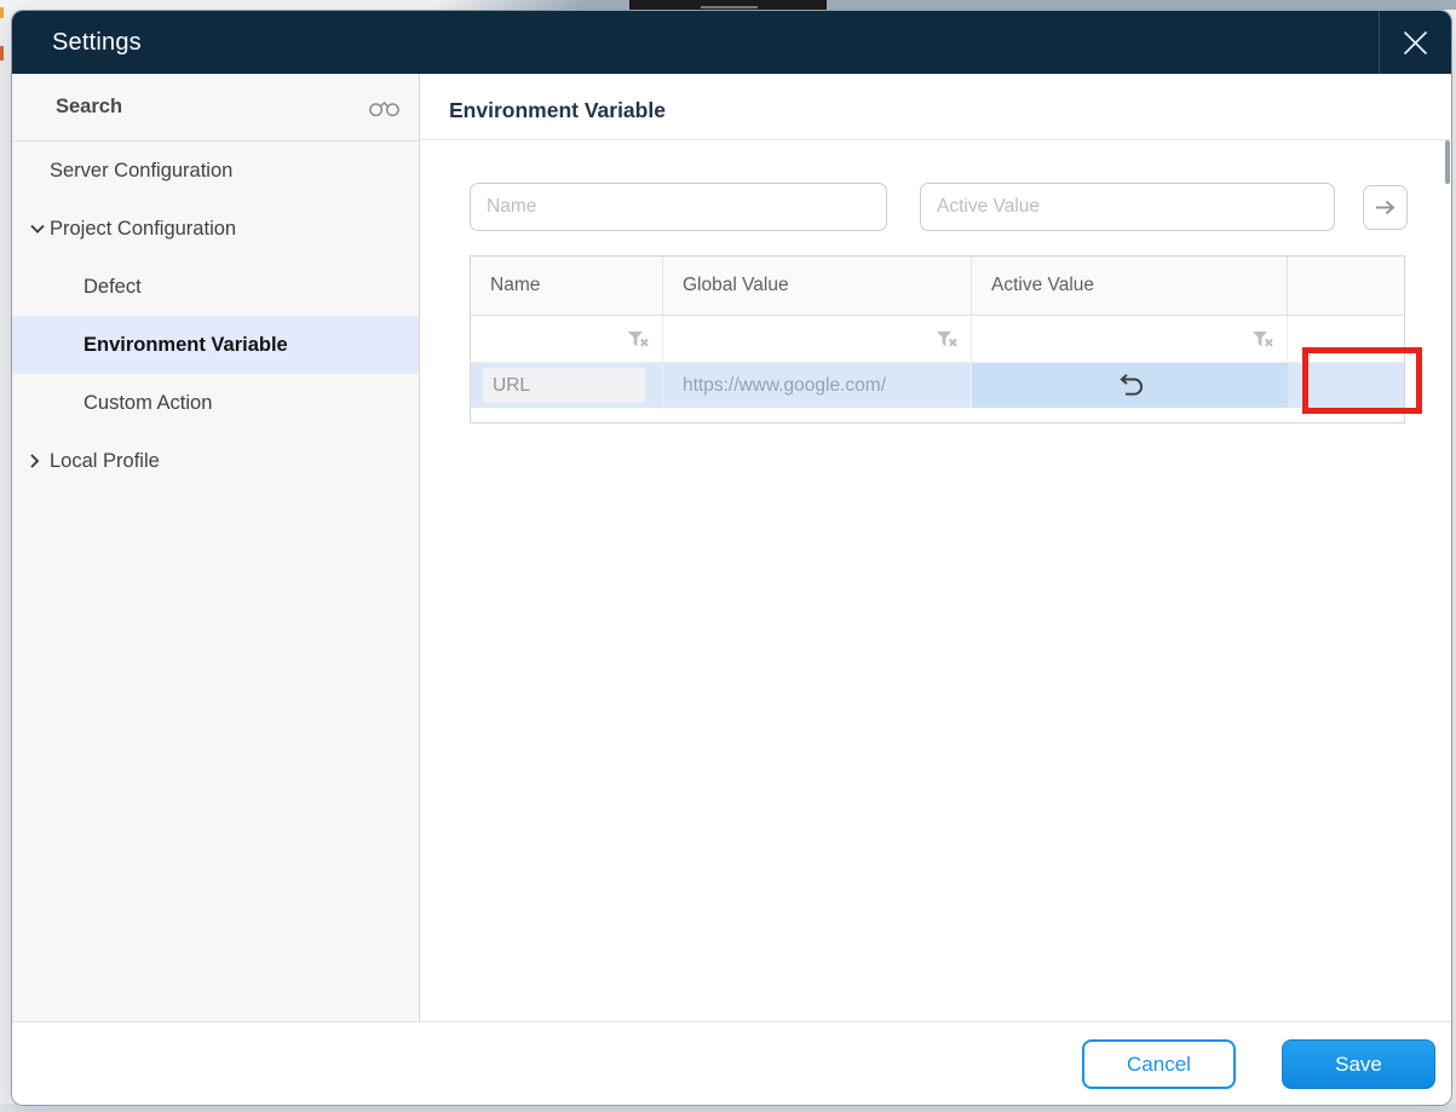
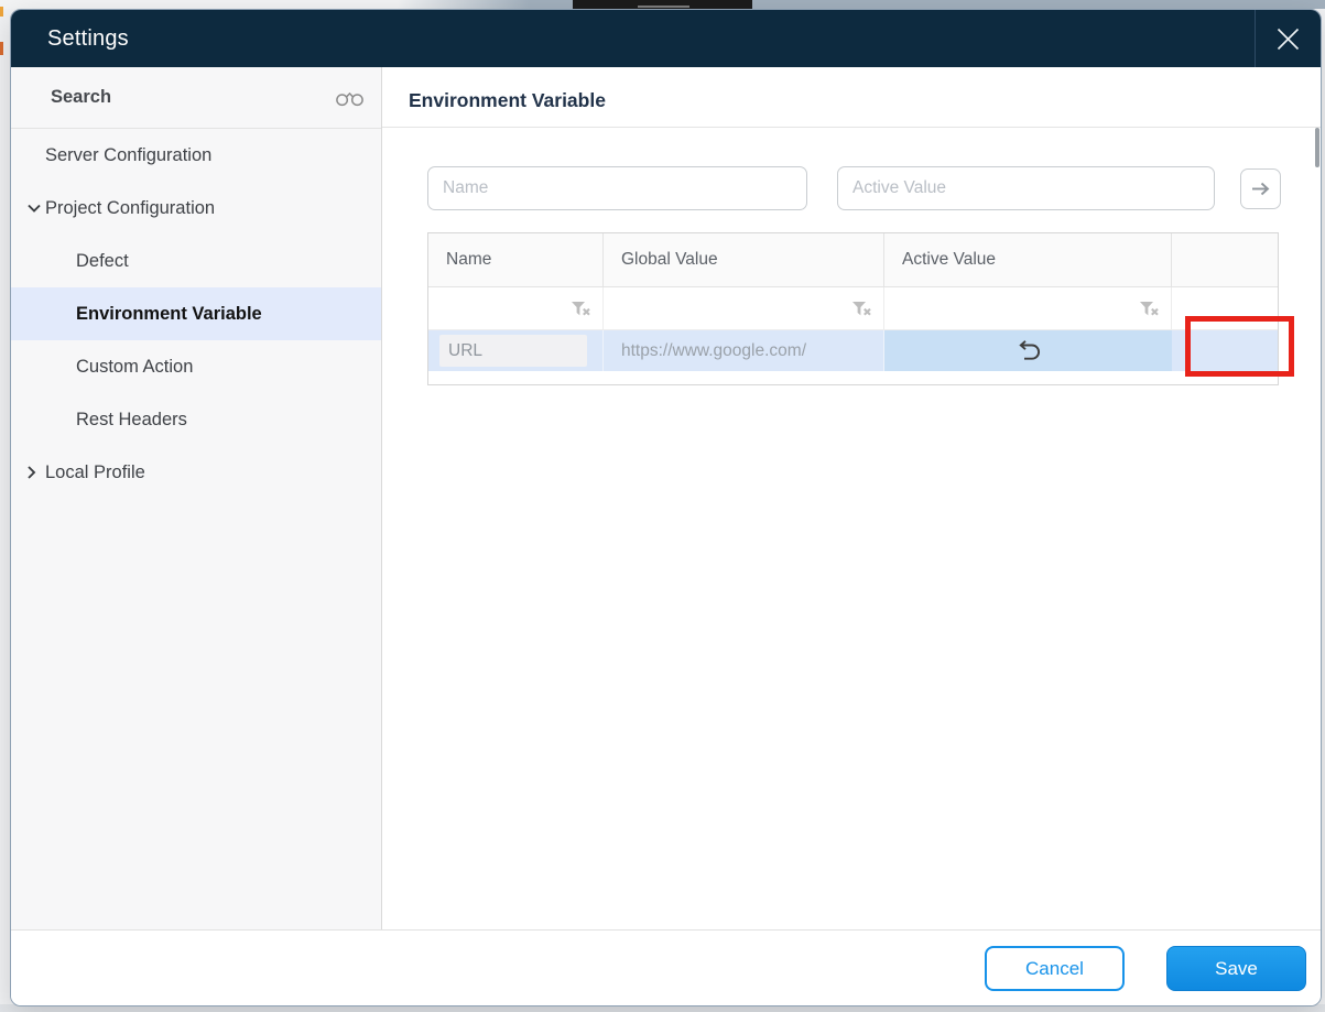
  Settings
  Search
  Server Configuration
  Project Configuration
  Defect
  Environment Variable
  Custom Action
+ Rest Headers
  Local Profile
  Environment Variable
  Name
  Active Value
  Name
  Global Value
  Active Value
  URL
  https://www.google.com/
  Cancel
  Save
